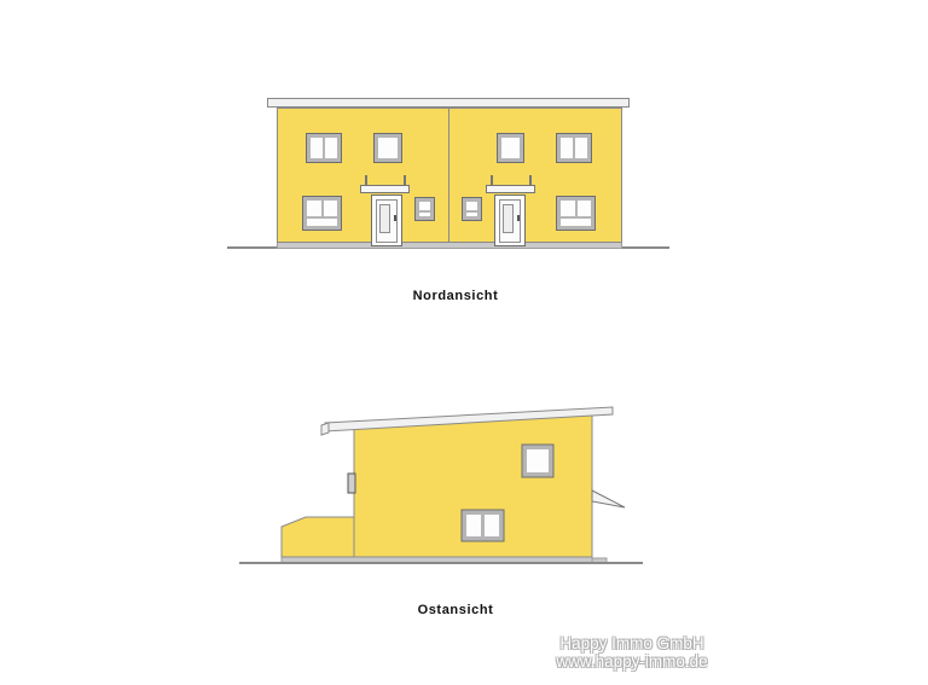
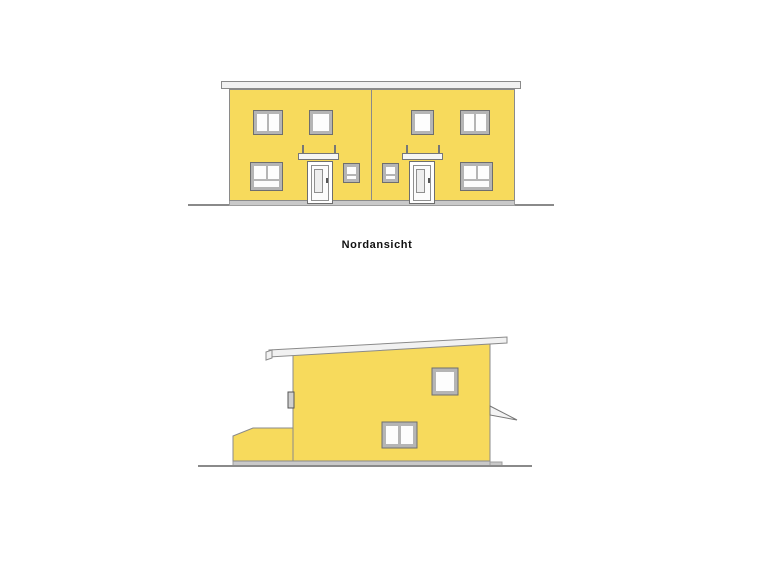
  Nordansicht
- Ostansicht
- Happy Immo GmbH
- www.happy-immo.de
